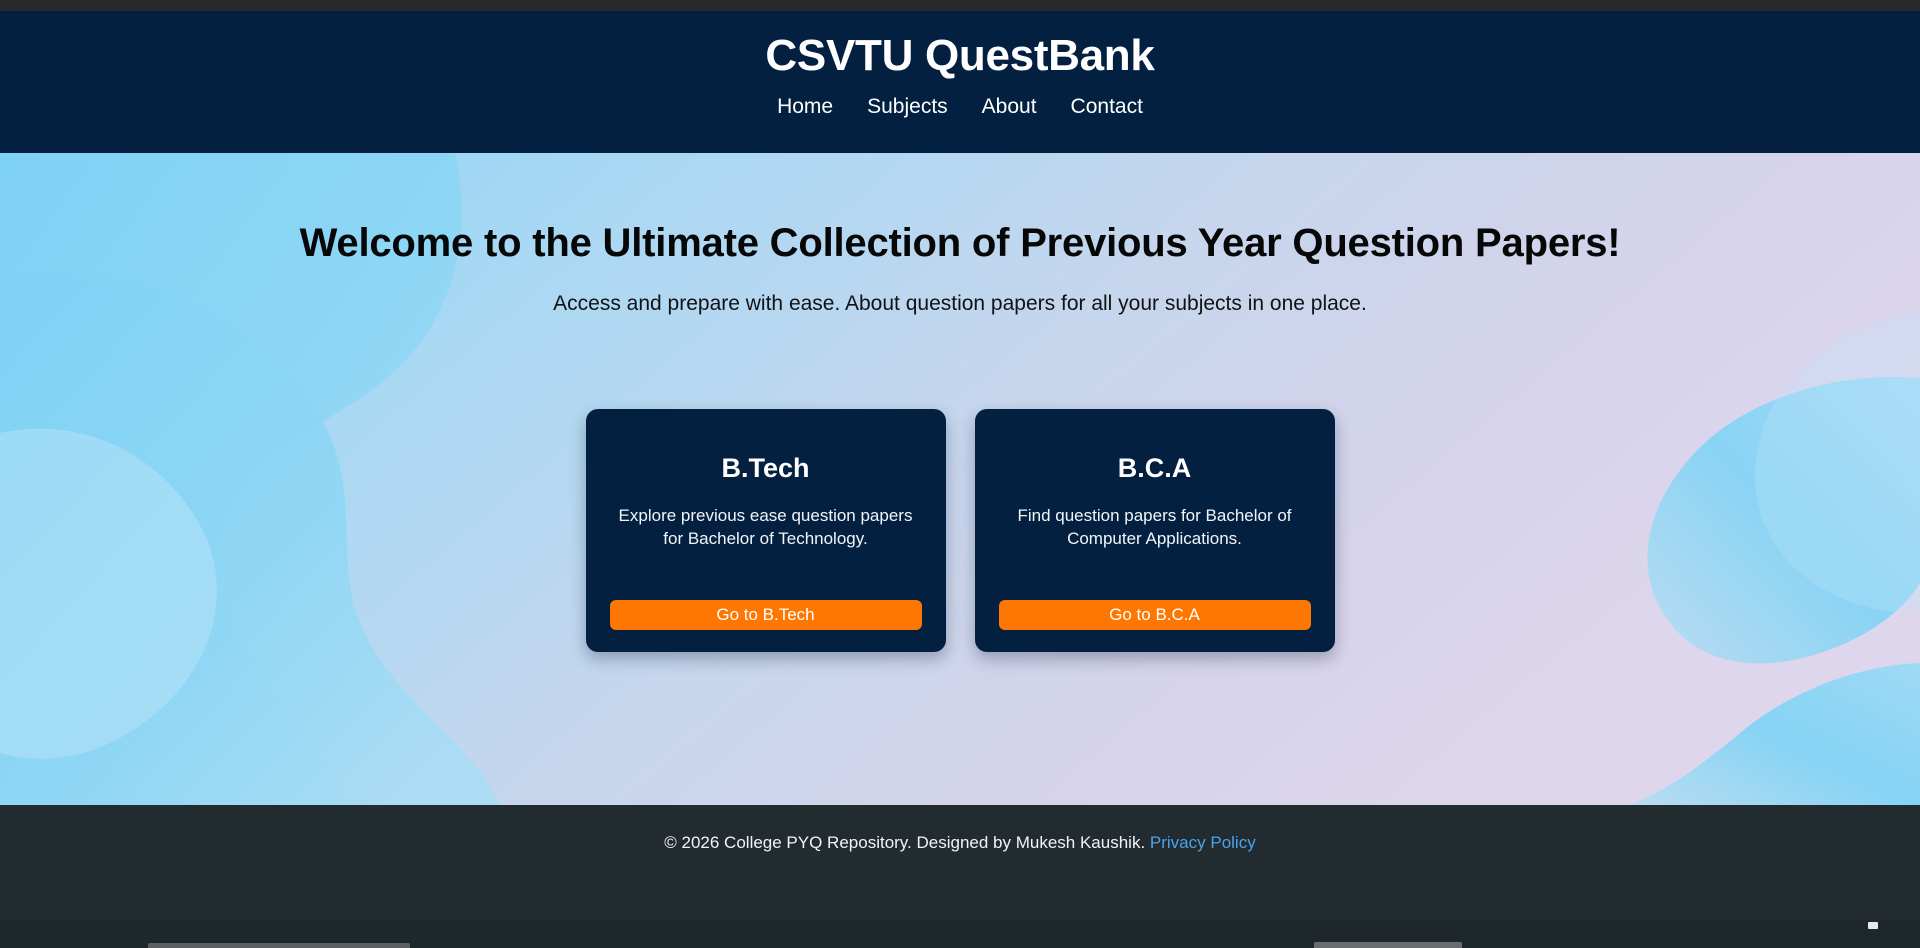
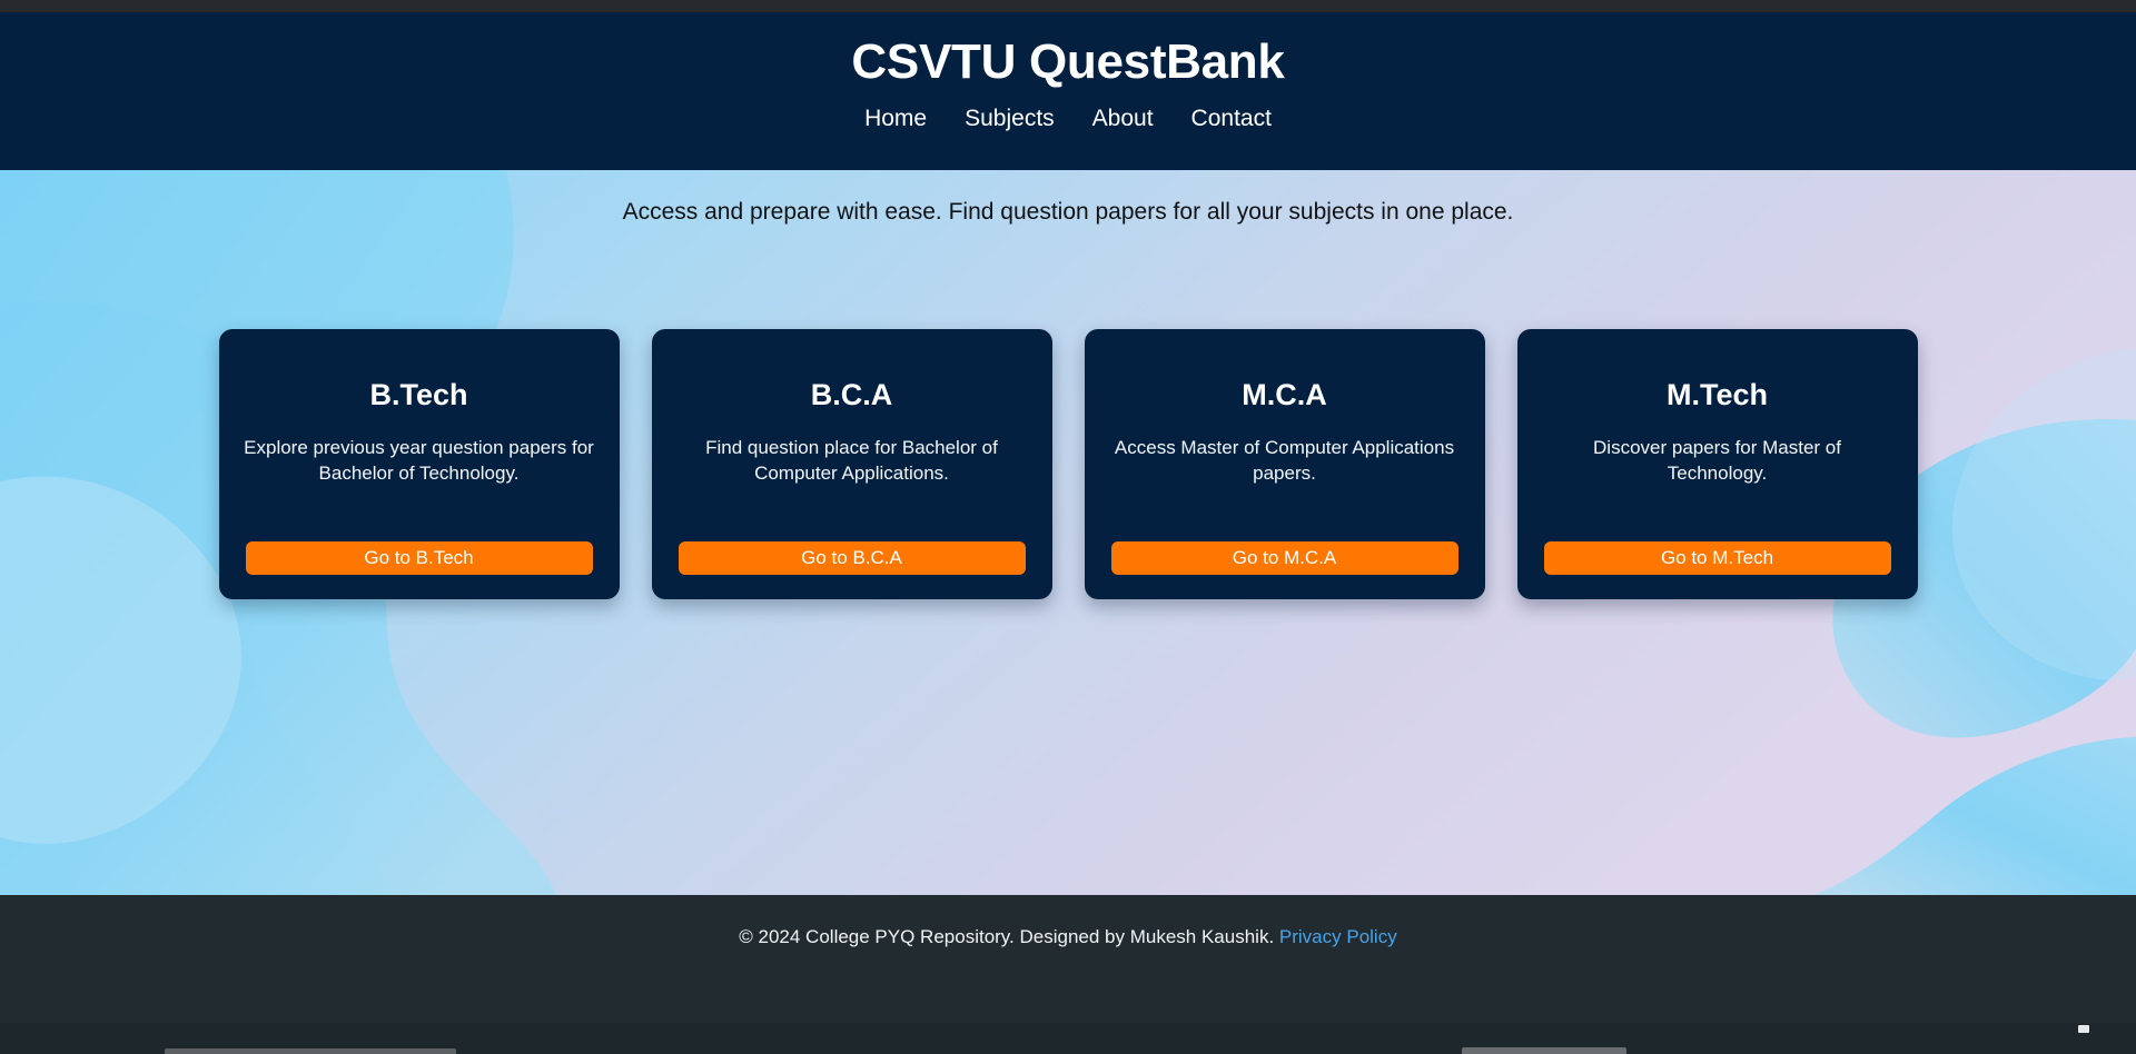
  CSVTU QuestBank
  Home
  Subjects
  About
  Contact
- Welcome to the Ultimate Collection of Previous Year Question Papers!
- Access and prepare with ease. About question papers for all your subjects in one place.
+ Access and prepare with ease. Find question papers for all your subjects in one place.
  B.Tech
- Explore previous ease question papers for Bachelor of Technology.
+ Explore previous year question papers for Bachelor of Technology.
  Go to B.Tech
  B.C.A
- Find question papers for Bachelor of Computer Applications.
+ Find question place for Bachelor of Computer Applications.
  Go to B.C.A
+ M.C.A
+ Access Master of Computer Applications papers.
+ Go to M.C.A
+ M.Tech
+ Discover papers for Master of Technology.
+ Go to M.Tech
- © 2026 College PYQ Repository. Designed by Mukesh Kaushik. Privacy Policy
+ © 2024 College PYQ Repository. Designed by Mukesh Kaushik. Privacy Policy
